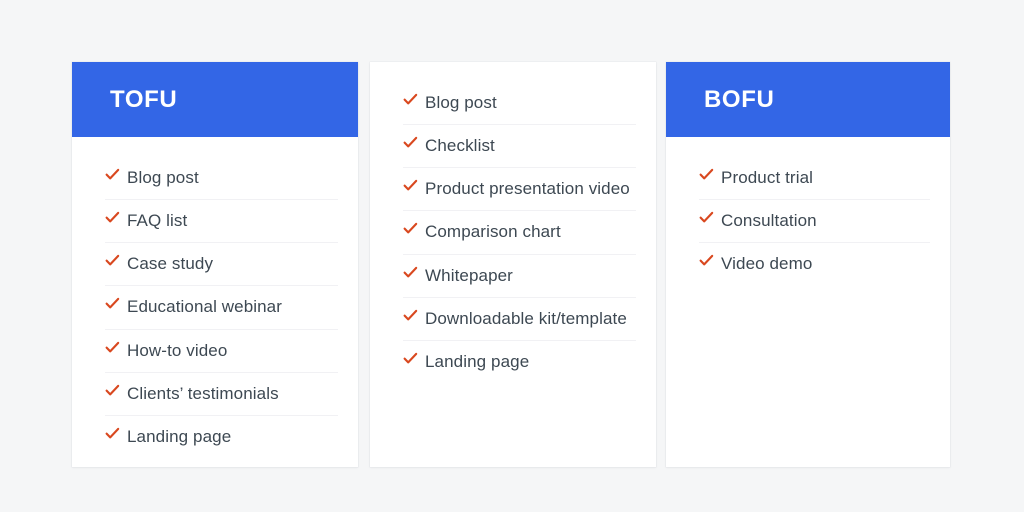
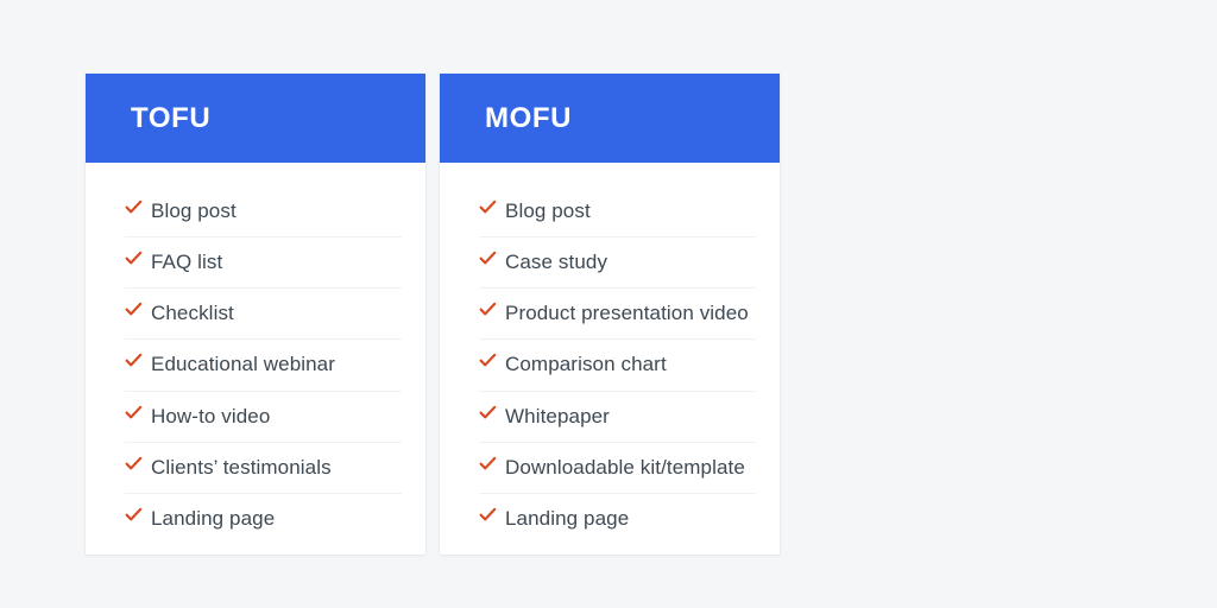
  TOFU
  Blog post
  FAQ list
- Case study
+ Checklist
  Educational webinar
  How-to video
  Clients’ testimonials
  Landing page
+ MOFU
  Blog post
- Checklist
+ Case study
  Product presentation video
  Comparison chart
  Whitepaper
  Downloadable kit/template
  Landing page
- BOFU
- Product trial
- Consultation
- Video demo
